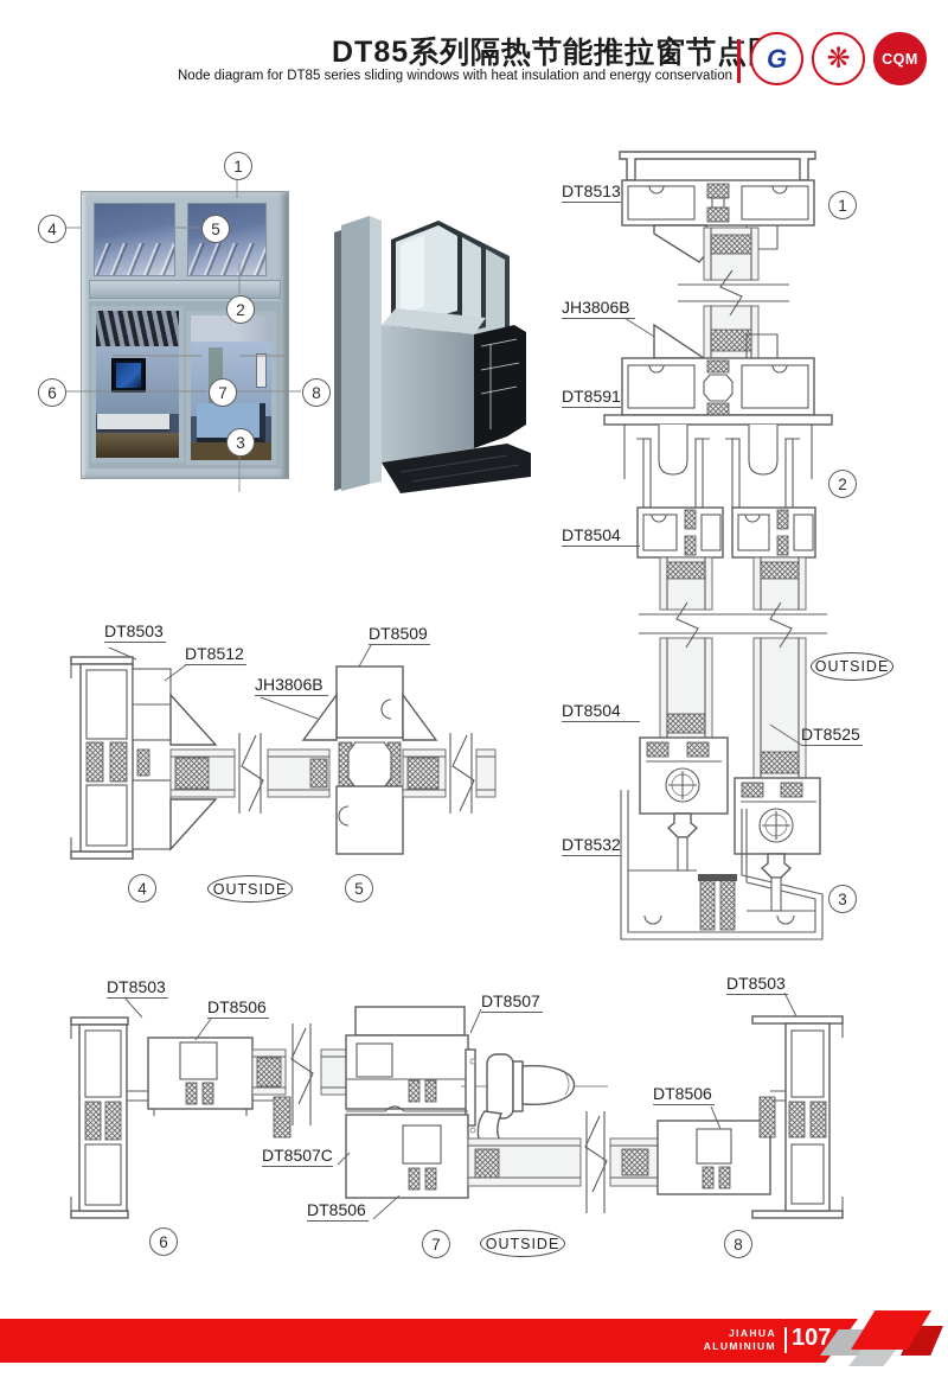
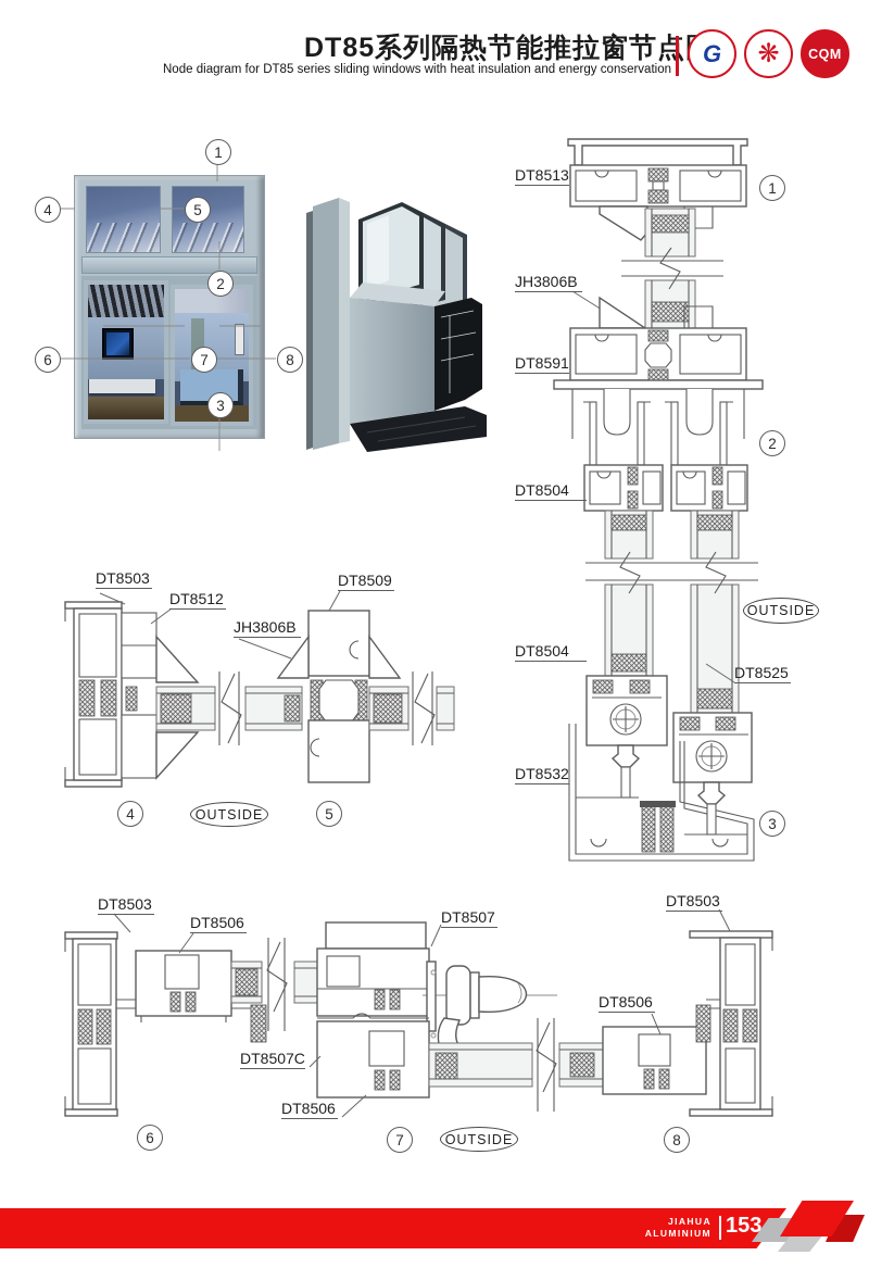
  DT85系列隔热节能推拉窗节点
  Node diagram for DT85 series sliding windows with heat insulation and energy conservation
  G
  ❋
  CQM
  1
  4
  5
  2
  6
  7
  8
  3
  DT8513
  JH3806B
  DT8591
  DT8504
  DT8504
  DT8525
  DT8532
  1
  2
  3
  OUTSIDE
  DT8503
  DT8512
  JH3806B
  DT8509
  4
  5
  OUTSIDE
  DT8503
  DT8506
  DT8507
  DT8503
  DT8506
  DT8507C
  DT8506
  6
  7
  8
  OUTSIDE
  JIAHUA
  ALUMINIUM
- 107
+ 153
